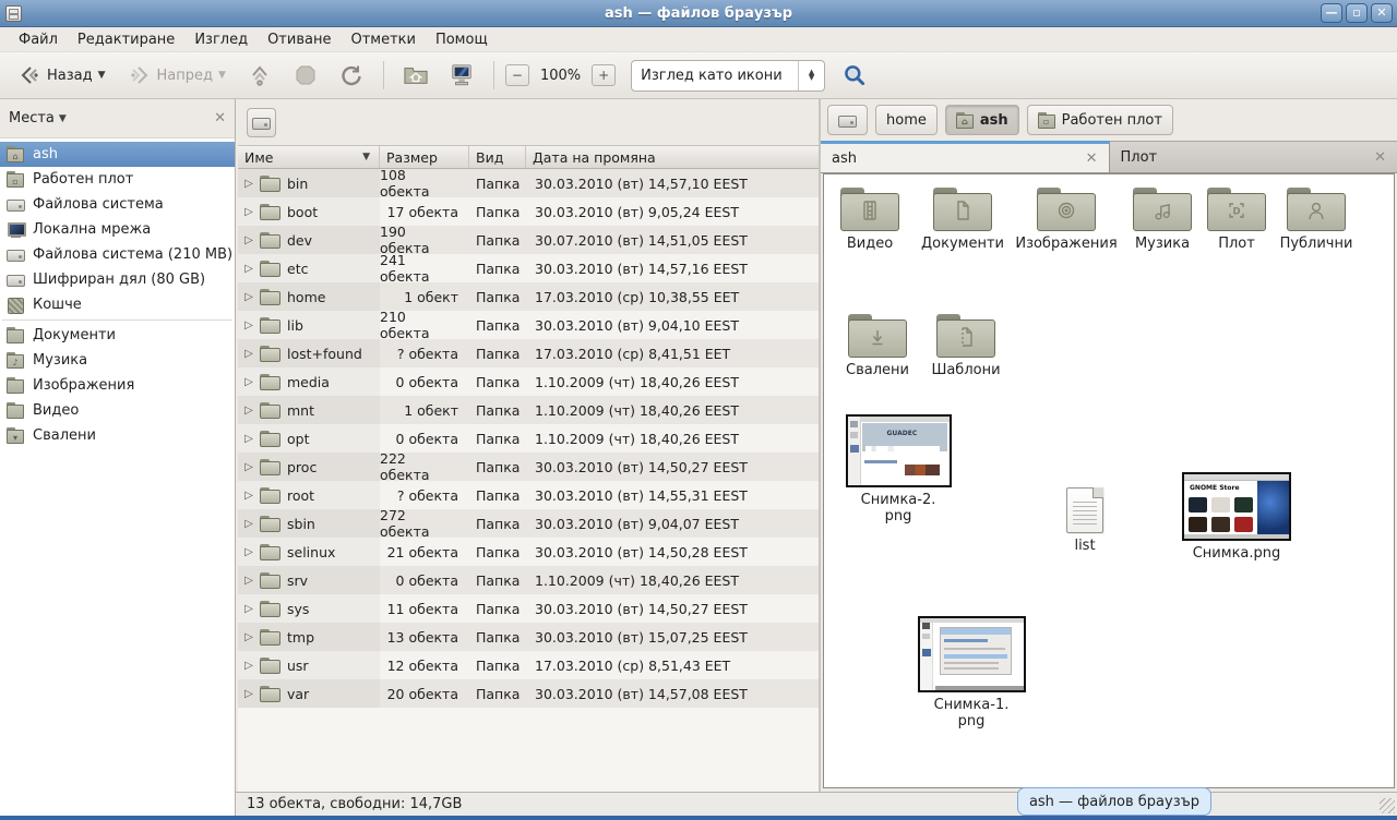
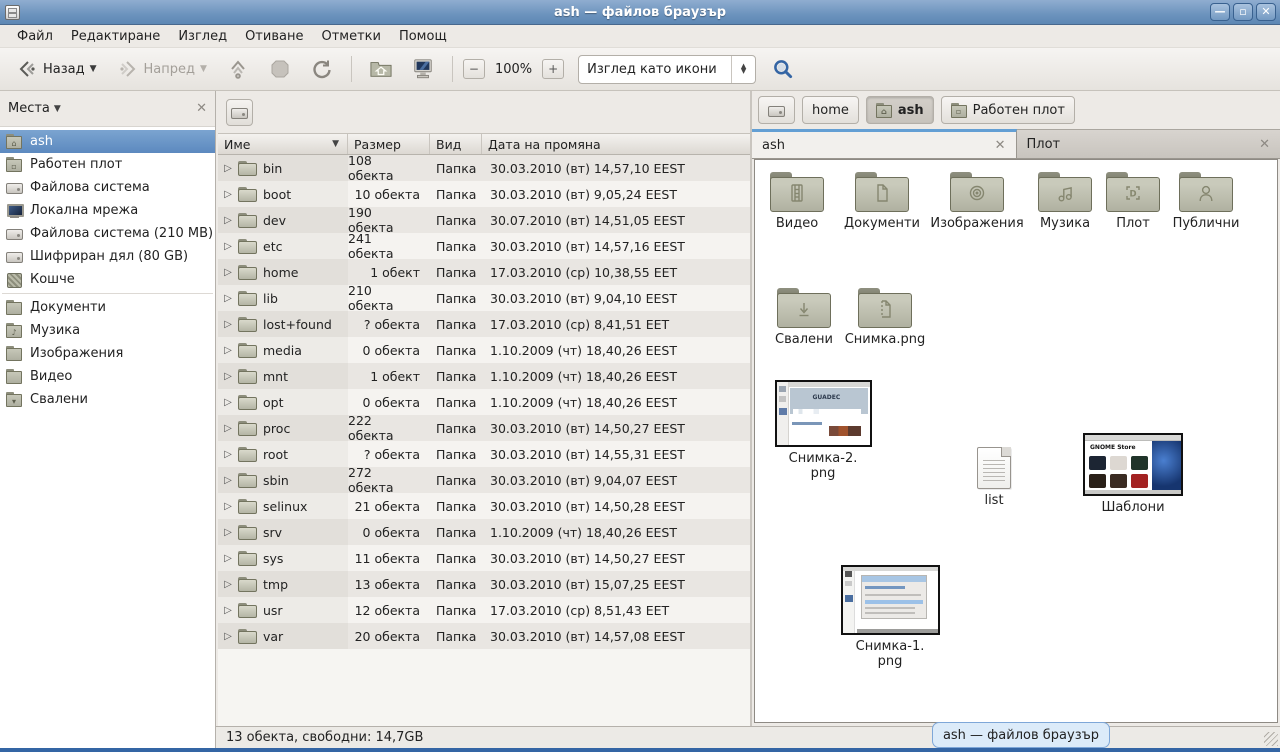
  ash — файлов браузър
  —
  ▫
  ✕
  Файл
  Редактиране
  Изглед
  Отиване
  Отметки
  Помощ
  Назад
  ▼
  Напред
  ▼
  −
  100%
  +
  Изглед като икони
  ▲
  ▼
  Места
  ▼
  ✕
  ⌂
  ash
  ▫
  Работен плот
  Файлова система
  Локална мрежа
  Файлова система (210 MB)
  Шифриран дял (80 GB)
  Кошче
  Документи
  ♪
  Музика
  Изображения
  Видео
  ▾
  Свалени
  Име
  ▼
  Размер
  Вид
  Дата на промяна
  ▷
  bin
  108 обекта
  Папка
  30.03.2010 (вт) 14,57,10 EEST
  ▷
  boot
- 17 обекта
+ 10 обекта
  Папка
  30.03.2010 (вт) 9,05,24 EEST
  ▷
  dev
  190 обекта
  Папка
  30.07.2010 (вт) 14,51,05 EEST
  ▷
  etc
  241 обекта
  Папка
  30.03.2010 (вт) 14,57,16 EEST
  ▷
  home
  1 обект
  Папка
  17.03.2010 (ср) 10,38,55 EET
  ▷
  lib
  210 обекта
  Папка
  30.03.2010 (вт) 9,04,10 EEST
  ▷
  lost+found
  ? обекта
  Папка
  17.03.2010 (ср) 8,41,51 EET
  ▷
  media
  0 обекта
  Папка
  1.10.2009 (чт) 18,40,26 EEST
  ▷
  mnt
  1 обект
  Папка
  1.10.2009 (чт) 18,40,26 EEST
  ▷
  opt
  0 обекта
  Папка
  1.10.2009 (чт) 18,40,26 EEST
  ▷
  proc
  222 обекта
  Папка
  30.03.2010 (вт) 14,50,27 EEST
  ▷
  root
  ? обекта
  Папка
  30.03.2010 (вт) 14,55,31 EEST
  ▷
  sbin
  272 обекта
  Папка
  30.03.2010 (вт) 9,04,07 EEST
  ▷
  selinux
  21 обекта
  Папка
  30.03.2010 (вт) 14,50,28 EEST
  ▷
  srv
  0 обекта
  Папка
  1.10.2009 (чт) 18,40,26 EEST
  ▷
  sys
  11 обекта
  Папка
  30.03.2010 (вт) 14,50,27 EEST
  ▷
  tmp
  13 обекта
  Папка
  30.03.2010 (вт) 15,07,25 EEST
  ▷
  usr
  12 обекта
  Папка
  17.03.2010 (ср) 8,51,43 EET
  ▷
  var
  20 обекта
  Папка
  30.03.2010 (вт) 14,57,08 EEST
  home
  ⌂
  ash
  ▫
  Работен плот
  ash
  ✕
  Плот
  ✕
  Видео
  Документи
  Изображения
  Музика
  D
  Плот
  Публични
  Свалени
- Шаблони
+ Снимка.png
  Снимка-2.png
  list
- Снимка.png
+ Шаблони
  Снимка-1.png
  13 обекта, свободни: 14,7GB
  ash — файлов браузър
